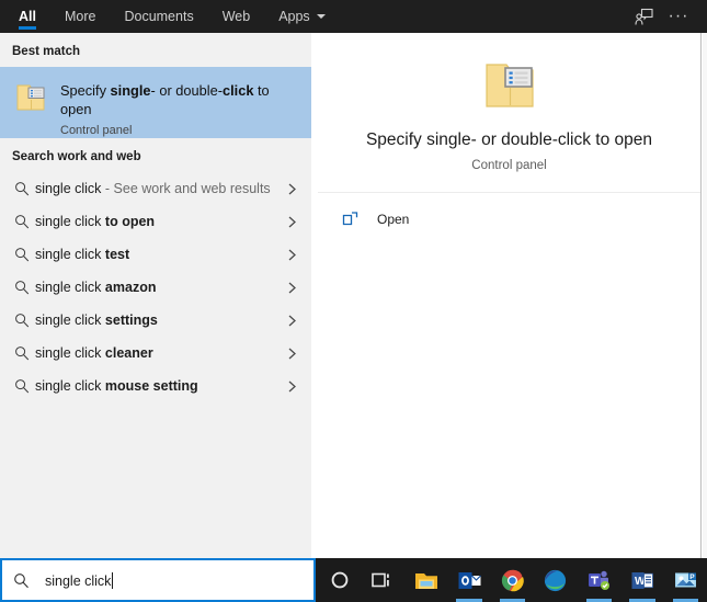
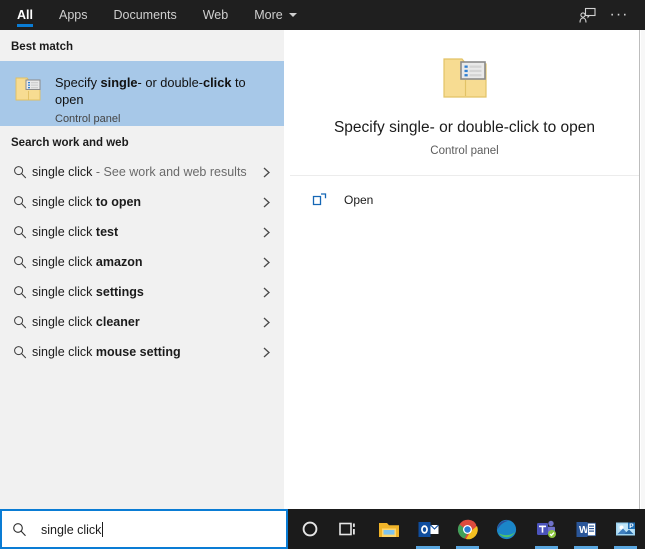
  All
- More
+ Apps
  Documents
  Web
- Apps
+ More
  ···
  Best match
  Specify single- or double-click to open
  Control panel
  Search work and web
  single click - See work and web results
  single click to open
  single click test
  single click amazon
  single click settings
  single click cleaner
  single click mouse setting
  Specify single- or double-click to open
  Control panel
  Open
  single click
  W
